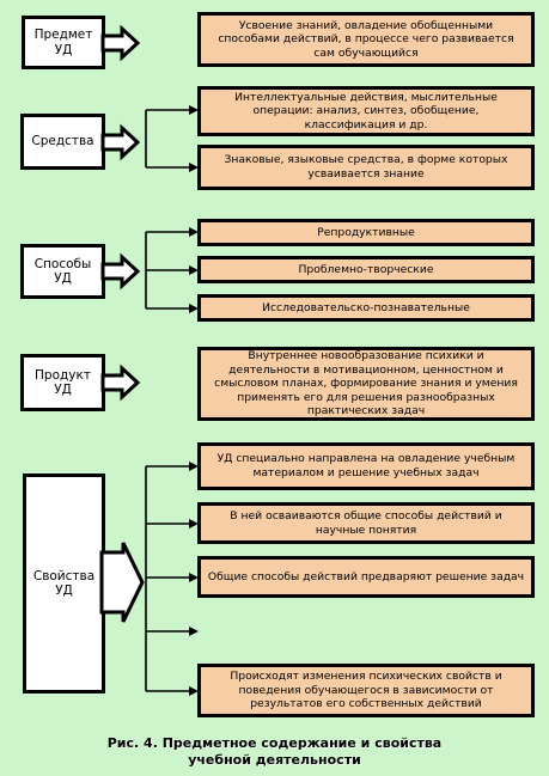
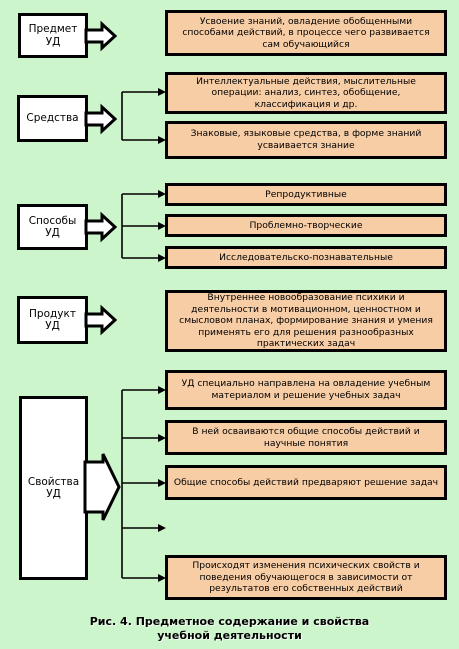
  Предмет
  УД
  Усвоение знаний, овладение обобщенными способами действий, в процессе чего развивается сам обучающийся
  Средства
  Интеллектуальные действия, мыслительные операции: анализ, синтез, обобщение, классификация и др.
- Знаковые, языковые средства, в форме которых усваивается знание
+ Знаковые, языковые средства, в форме знаний усваивается знание
  Способы
  УД
  Репродуктивные
  Проблемно-творческие
  Исследовательско-познавательные
  Продукт
  УД
  Внутреннее новообразование психики и деятельности в мотивационном, ценностном и смысловом планах, формирование знания и умения применять его для решения разнообразных практических задач
  Свойства
  УД
  УД специально направлена на овладение учебным материалом и решение учебных задач
  В ней осваиваются общие способы действий и научные понятия
  Общие способы действий предваряют решение задач
  Происходят изменения психических свойств и поведения обучающегося в зависимости от результатов его собственных действий
  Рис. 4. Предметное содержание и свойства
  учебной деятельности
